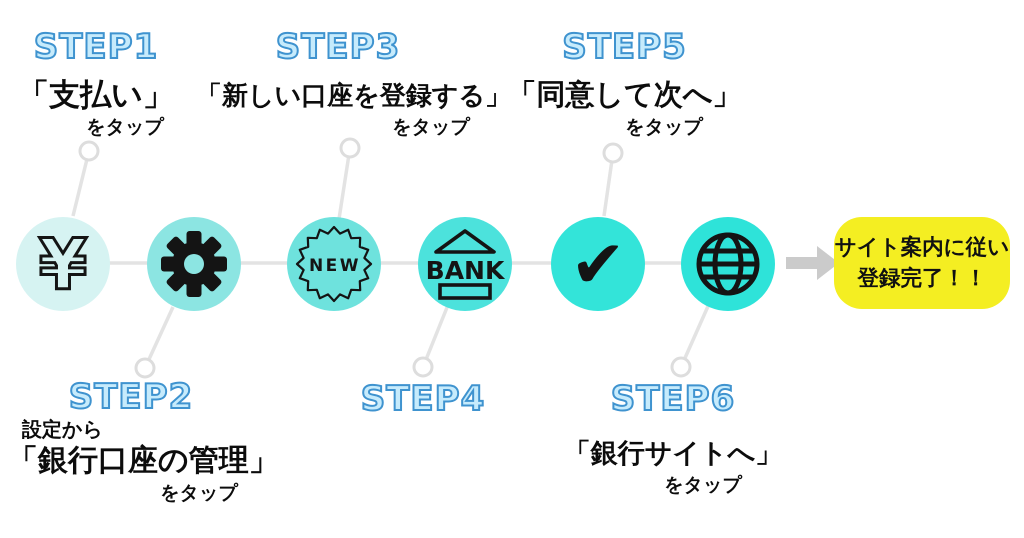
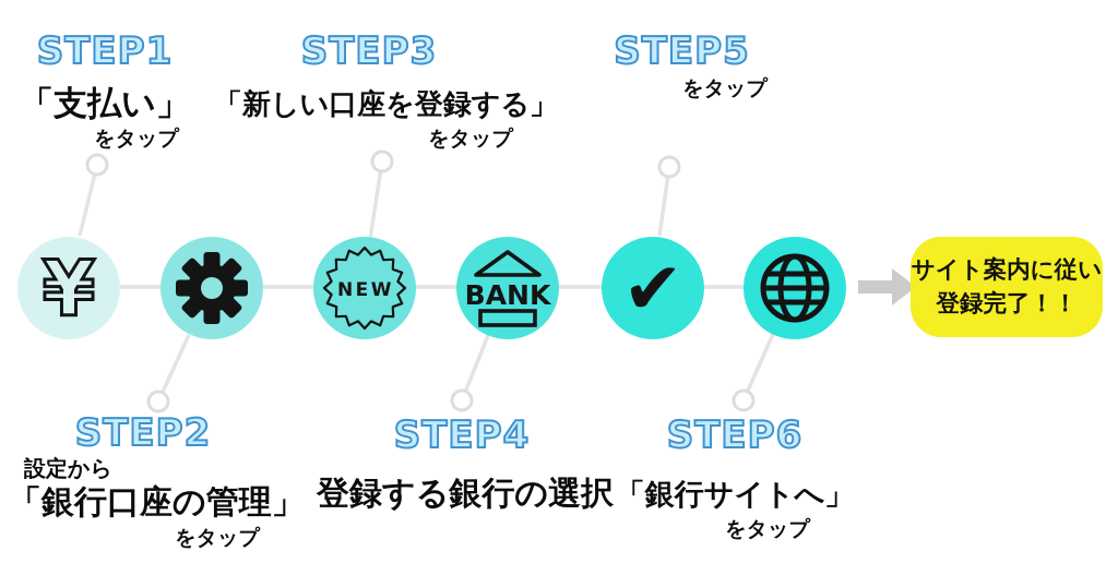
  ¥
  NEW
  BANK
  ✔
  STEP1
  「支払い」
  をタップ
  STEP3
  「新しい口座を登録する」
  をタップ
  STEP5
- 「同意して次へ」
  をタップ
  STEP2
  設定から
  「銀行口座の管理」
  をタップ
  STEP4
+ 登録する銀行の選択
  STEP6
  「銀行サイトへ」
  をタップ
  サイト案内に従い
  登録完了！！
